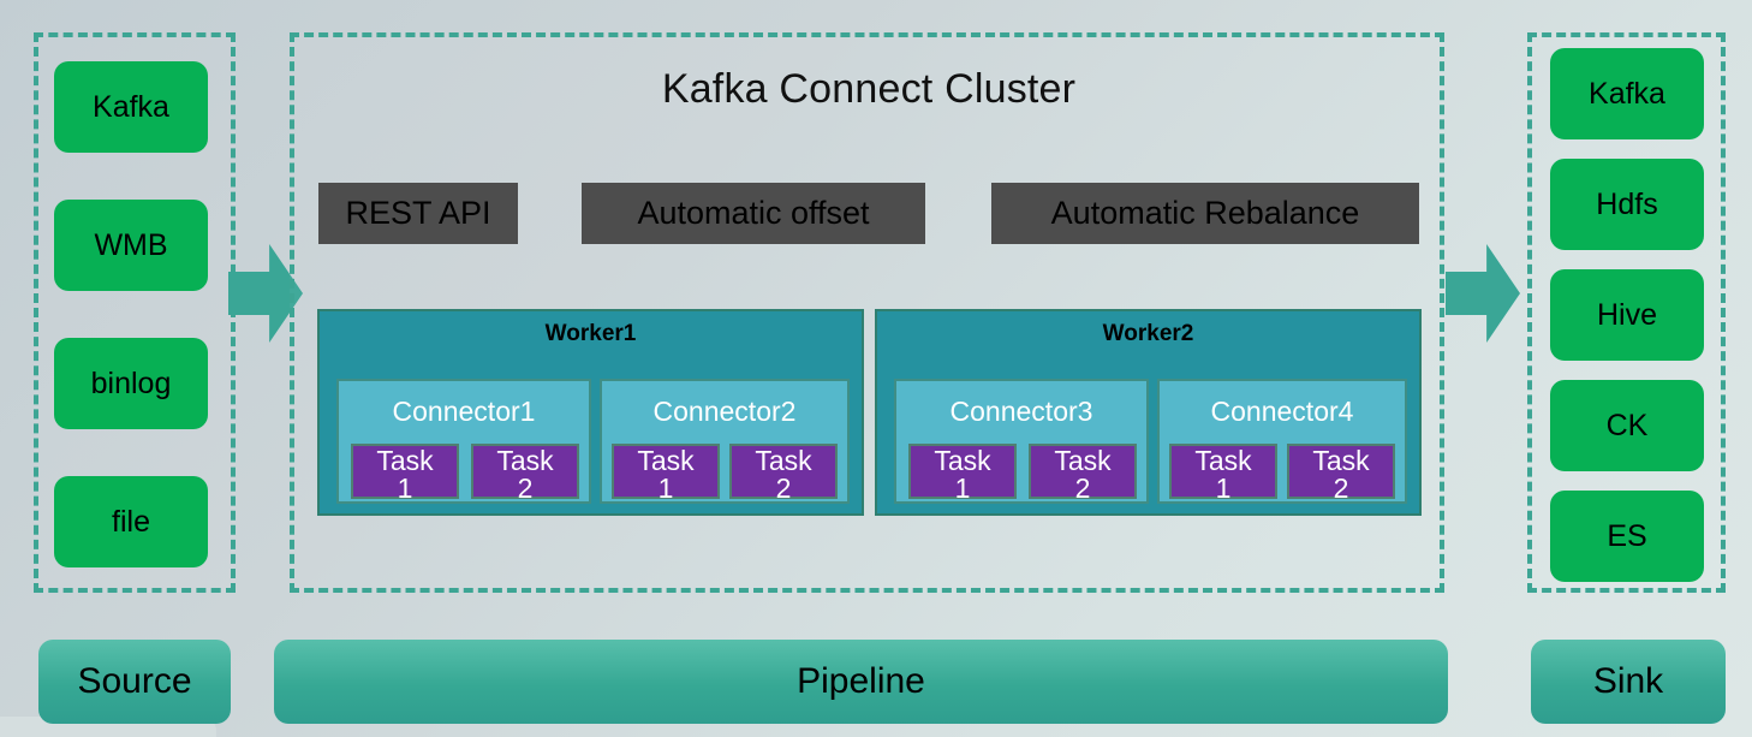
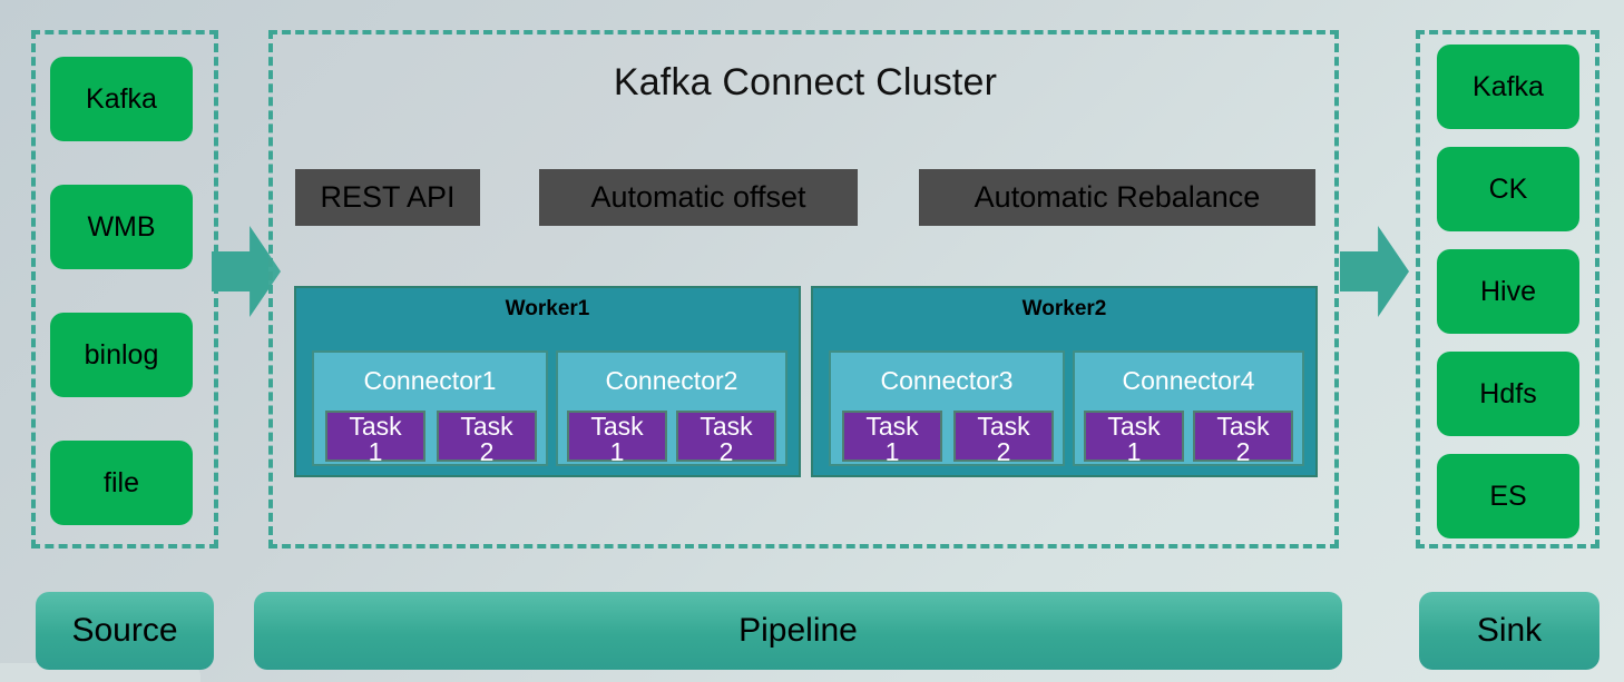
  Kafka
  WMB
  binlog
  file
  Kafka Connect Cluster
  REST API
  Automatic offset
  Automatic Rebalance
  Worker1
  Connector1
  Task
  1
  Task
  2
  Connector2
  Task
  1
  Task
  2
  Worker2
  Connector3
  Task
  1
  Task
  2
  Connector4
  Task
  1
  Task
  2
  Kafka
- Hdfs
+ CK
  Hive
- CK
+ Hdfs
  ES
  Source
  Pipeline
  Sink
